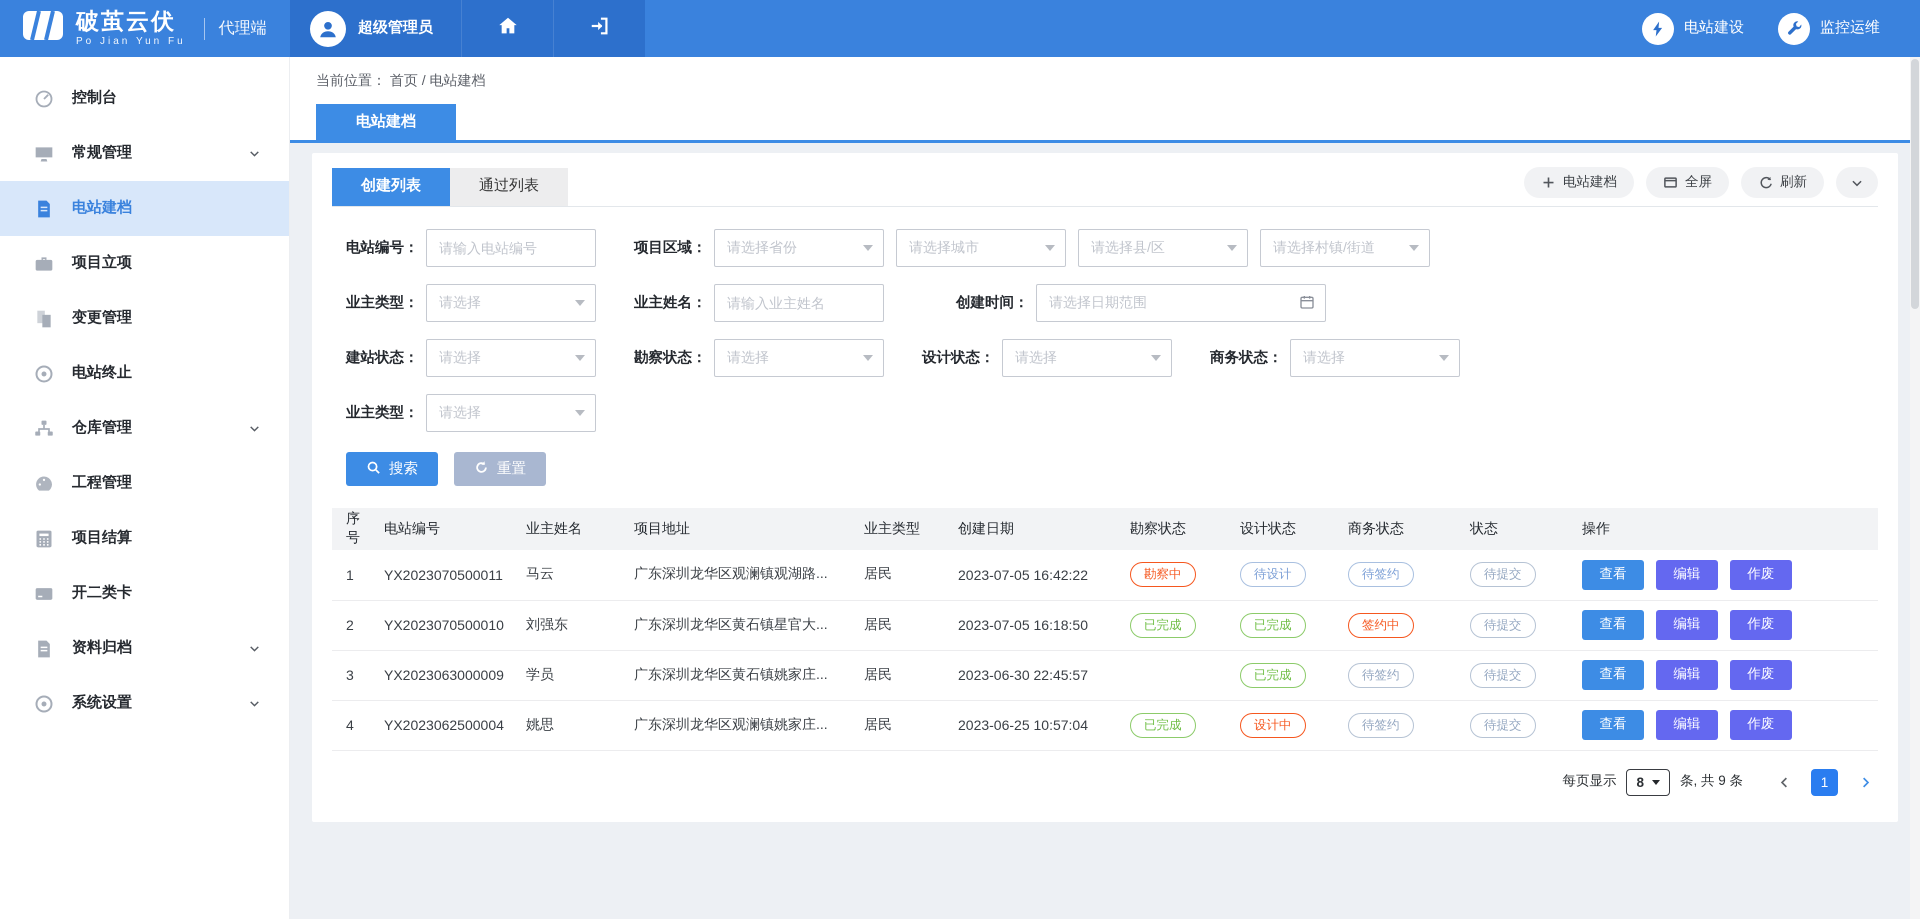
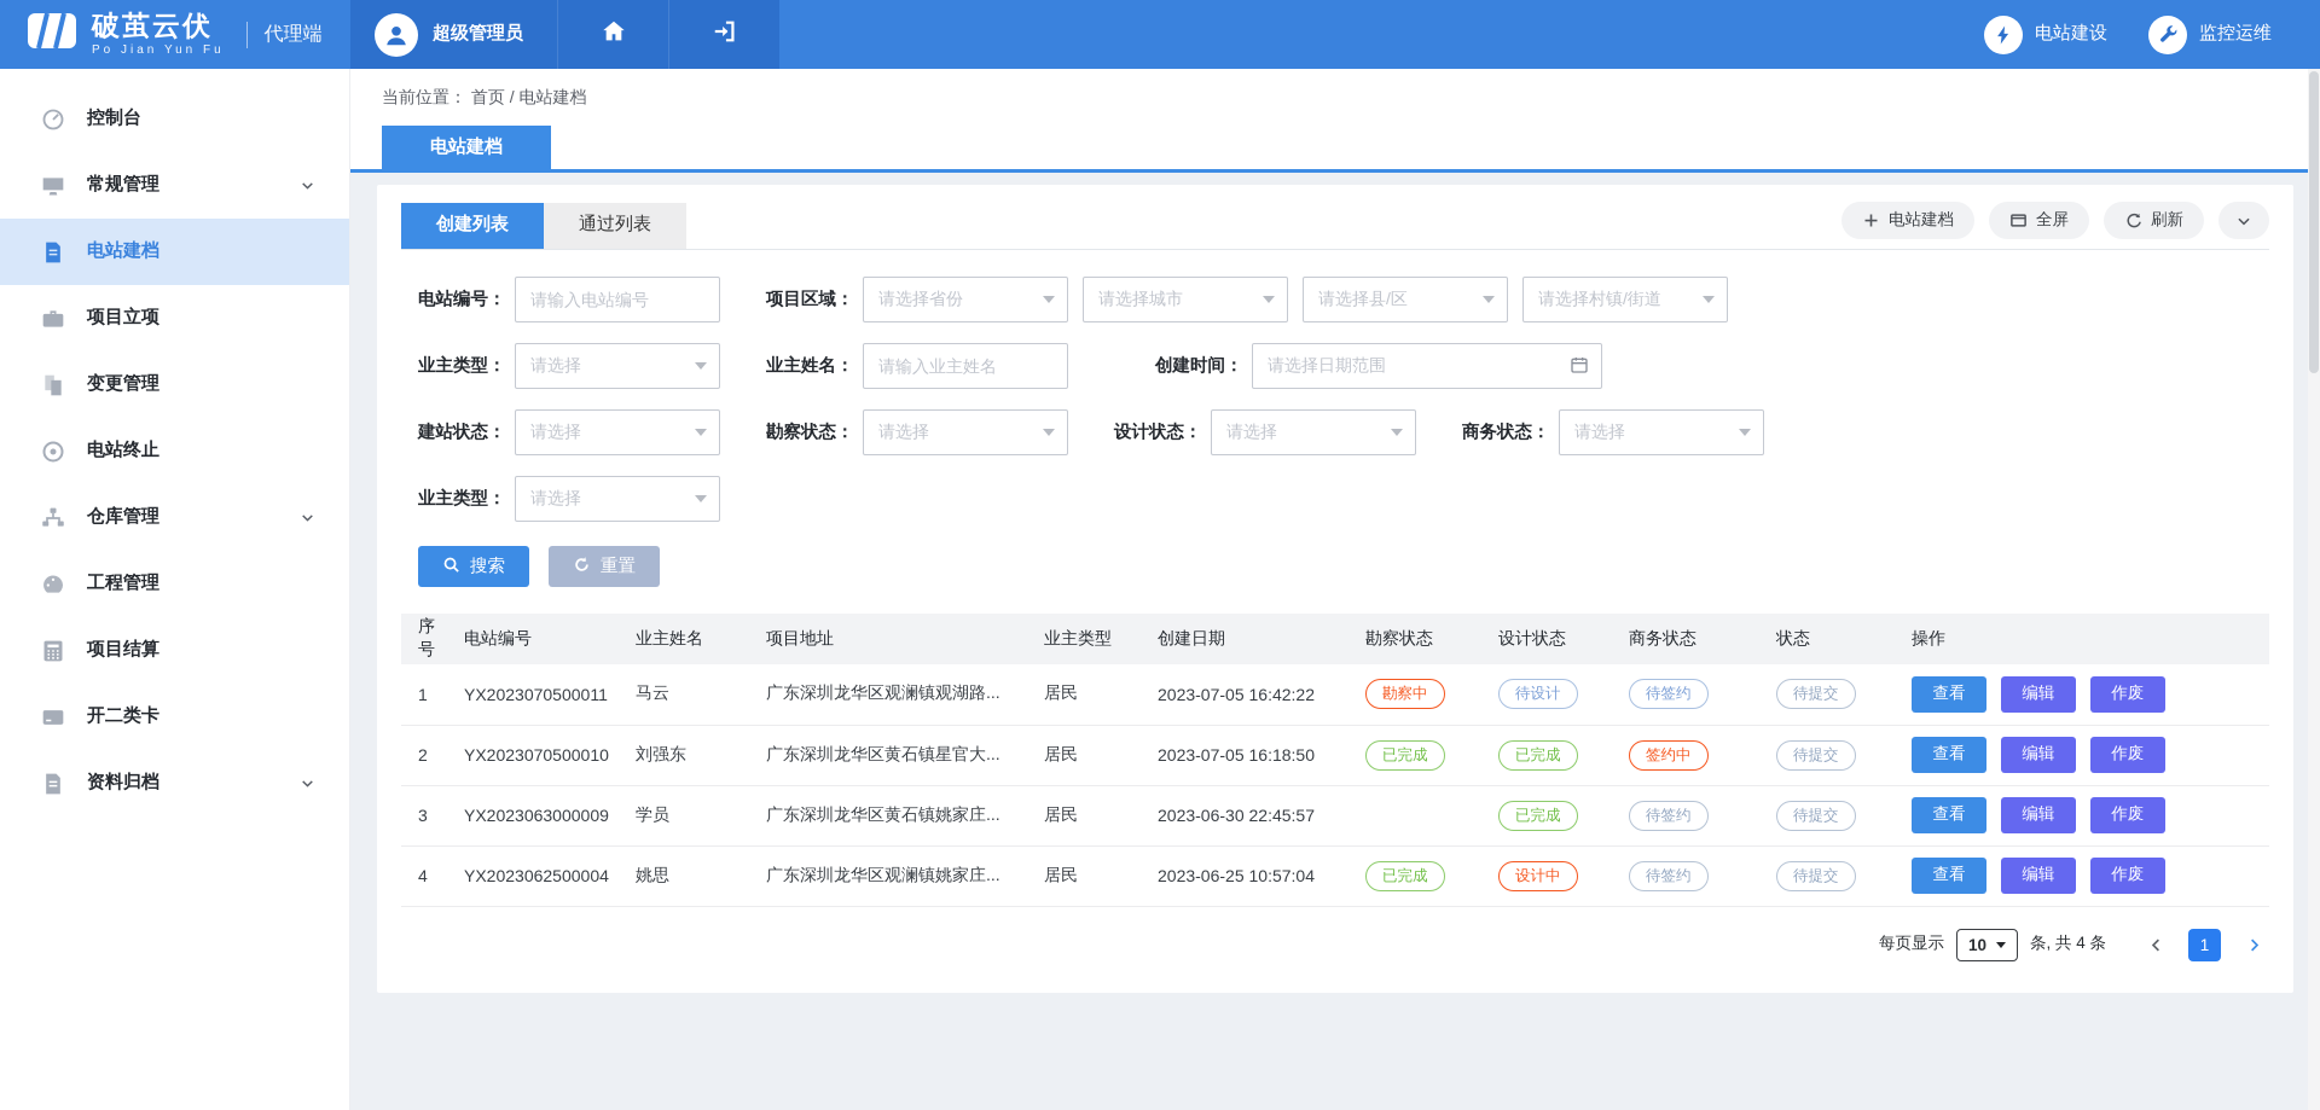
  破茧云伏
  Po Jian Yun Fu
  代理端
  超级管理员
  电站建设
  监控运维
  控制台
  常规管理
  电站建档
  项目立项
  变更管理
  电站终止
  仓库管理
  工程管理
  项目结算
  开二类卡
  资料归档
- 系统设置
  当前位置： 首页 / 电站建档
  电站建档
  创建列表
  通过列表
  电站建档
  全屏
  刷新
  电站编号：
  请输入电站编号
  项目区域：
  请选择省份
  请选择城市
  请选择县/区
  请选择村镇/街道
  业主类型：
  请选择
  业主姓名：
  请输入业主姓名
  创建时间：
  请选择日期范围
  建站状态：
  请选择
  勘察状态：
  请选择
  设计状态：
  请选择
  商务状态：
  请选择
  业主类型：
  请选择
  搜索
  重置
  序号	电站编号	业主姓名	项目地址	业主类型	创建日期	勘察状态	设计状态	商务状态	状态	操作
  1	YX2023070500011	马云	广东深圳龙华区观澜镇观湖路...	居民	2023-07-05 16:42:22	勘察中	待设计	待签约	待提交	查看 编辑 作废
  2	YX2023070500010	刘强东	广东深圳龙华区黄石镇星官大...	居民	2023-07-05 16:18:50	已完成	已完成	签约中	待提交	查看 编辑 作废
  3	YX2023063000009	学员	广东深圳龙华区黄石镇姚家庄...	居民	2023-06-30 22:45:57		已完成	待签约	待提交	查看 编辑 作废
  4	YX2023062500004	姚思	广东深圳龙华区观澜镇姚家庄...	居民	2023-06-25 10:57:04	已完成	设计中	待签约	待提交	查看 编辑 作废
  每页显示
- 8
+ 10
- 条, 共 9 条
+ 条, 共 4 条
  1
